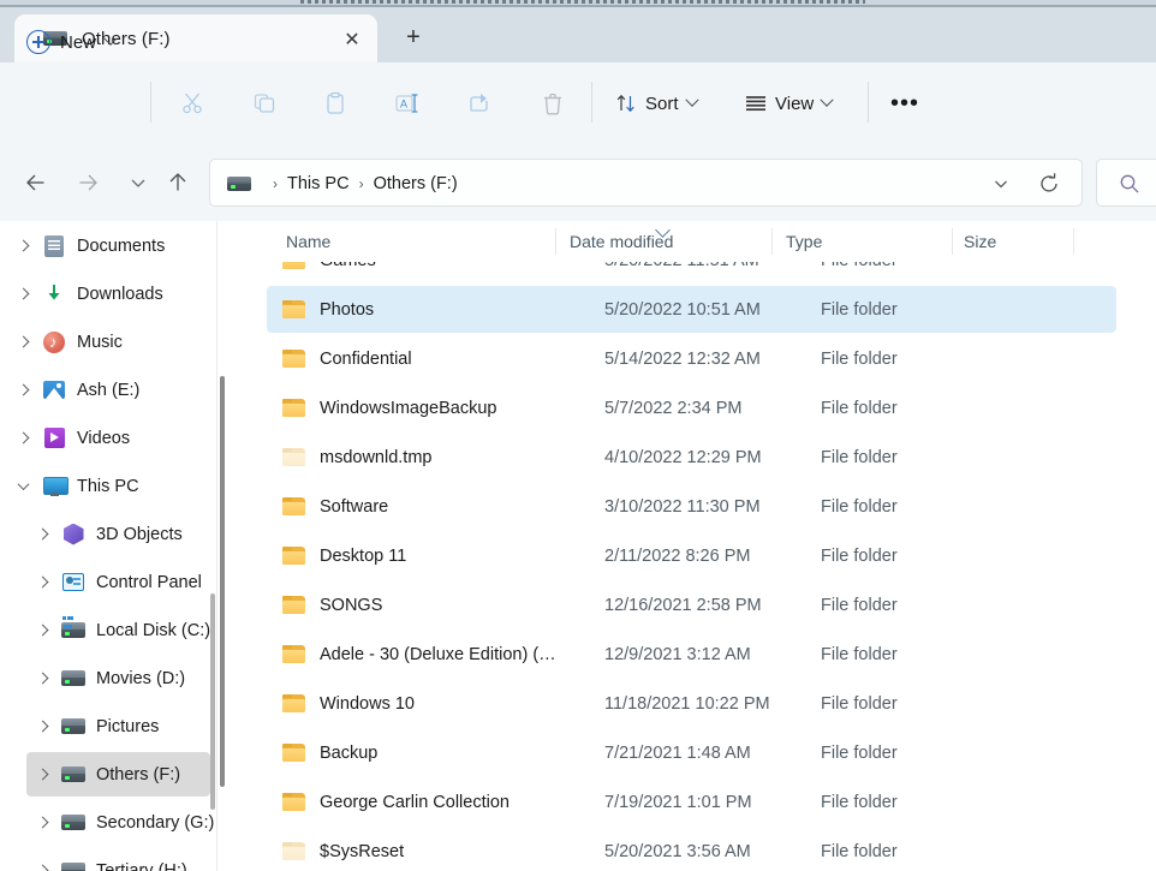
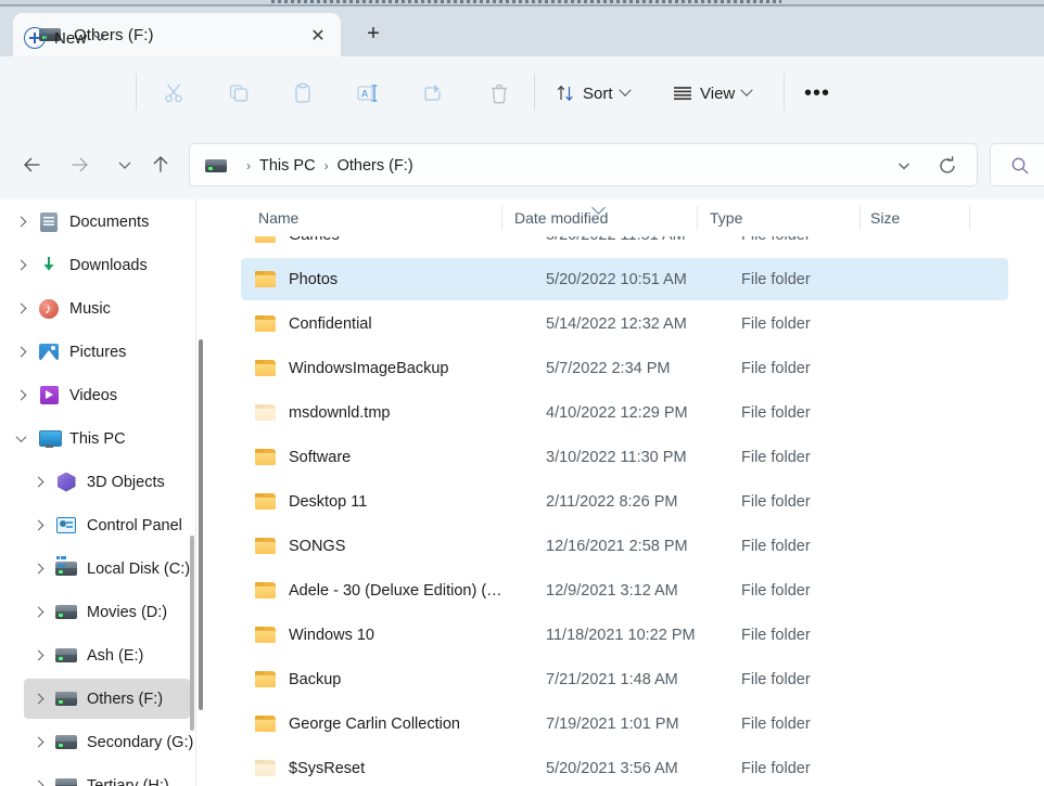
  Others (F:)
  ✕
  +
  New
  A
  Sort
  View
  •••
  ›
  This PC
  ›
  Others (F:)
  Documents
  Downloads
  Music
- Ash (E:)
+ Pictures
  Videos
  This PC
  3D Objects
  Control Panel
  Local Disk (C:)
  Movies (D:)
- Pictures
+ Ash (E:)
  Others (F:)
  Secondary (G:)
  Photos
  5/20/2022 10:51 AM
  File folder
  Confidential
  5/14/2022 12:32 AM
  File folder
  WindowsImageBackup
  5/7/2022 2:34 PM
  File folder
  msdownld.tmp
  4/10/2022 12:29 PM
  File folder
  Software
  3/10/2022 11:30 PM
  File folder
  Desktop 11
  2/11/2022 8:26 PM
  File folder
  SONGS
  12/16/2021 2:58 PM
  File folder
  Adele - 30 (Deluxe Edition) (…
  12/9/2021 3:12 AM
  File folder
  Windows 10
  11/18/2021 10:22 PM
  File folder
  Backup
  7/21/2021 1:48 AM
  File folder
  George Carlin Collection
  7/19/2021 1:01 PM
  File folder
  $SysReset
  5/20/2021 3:56 AM
  File folder
  Name
  Date modified
  Type
  Size
